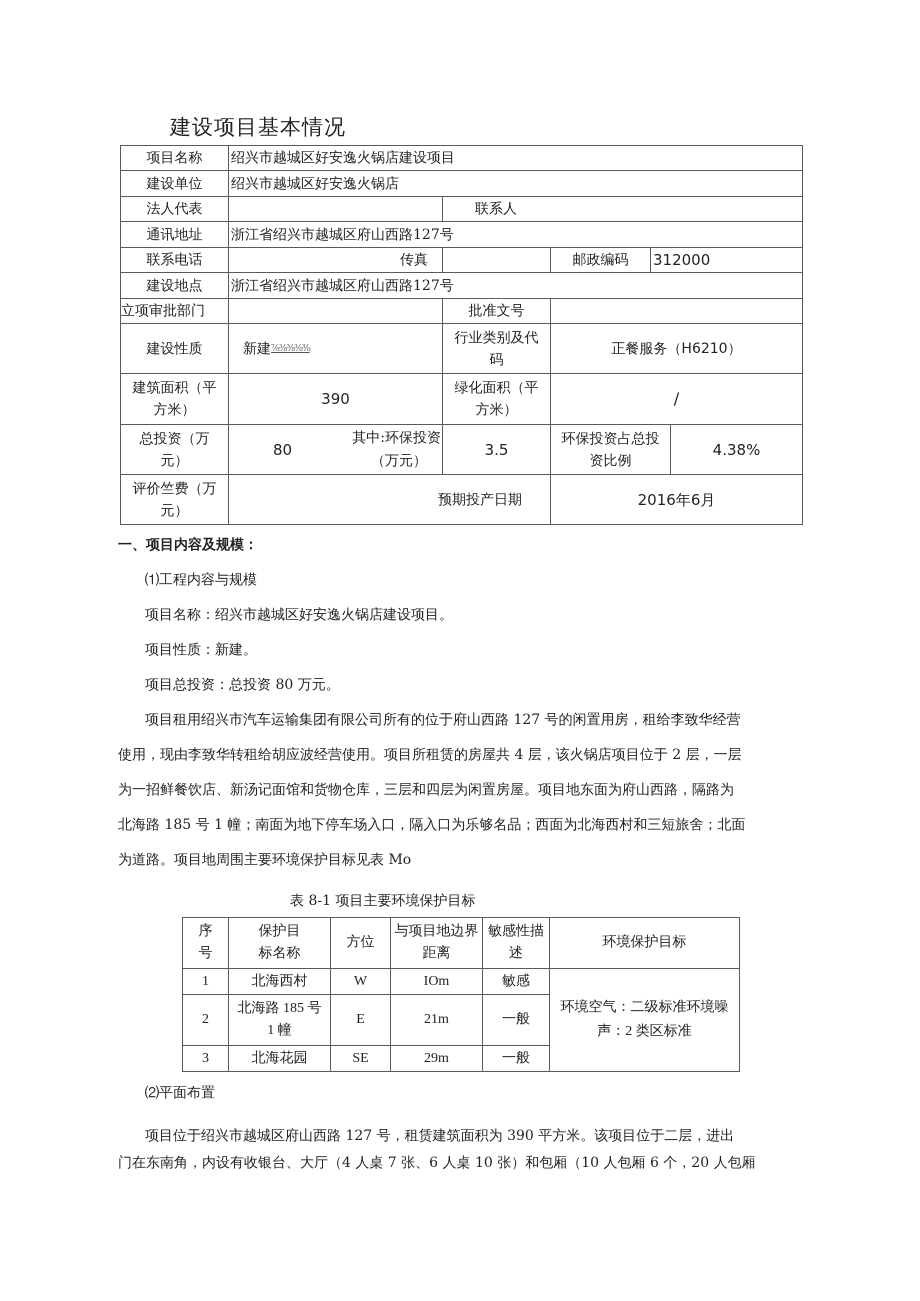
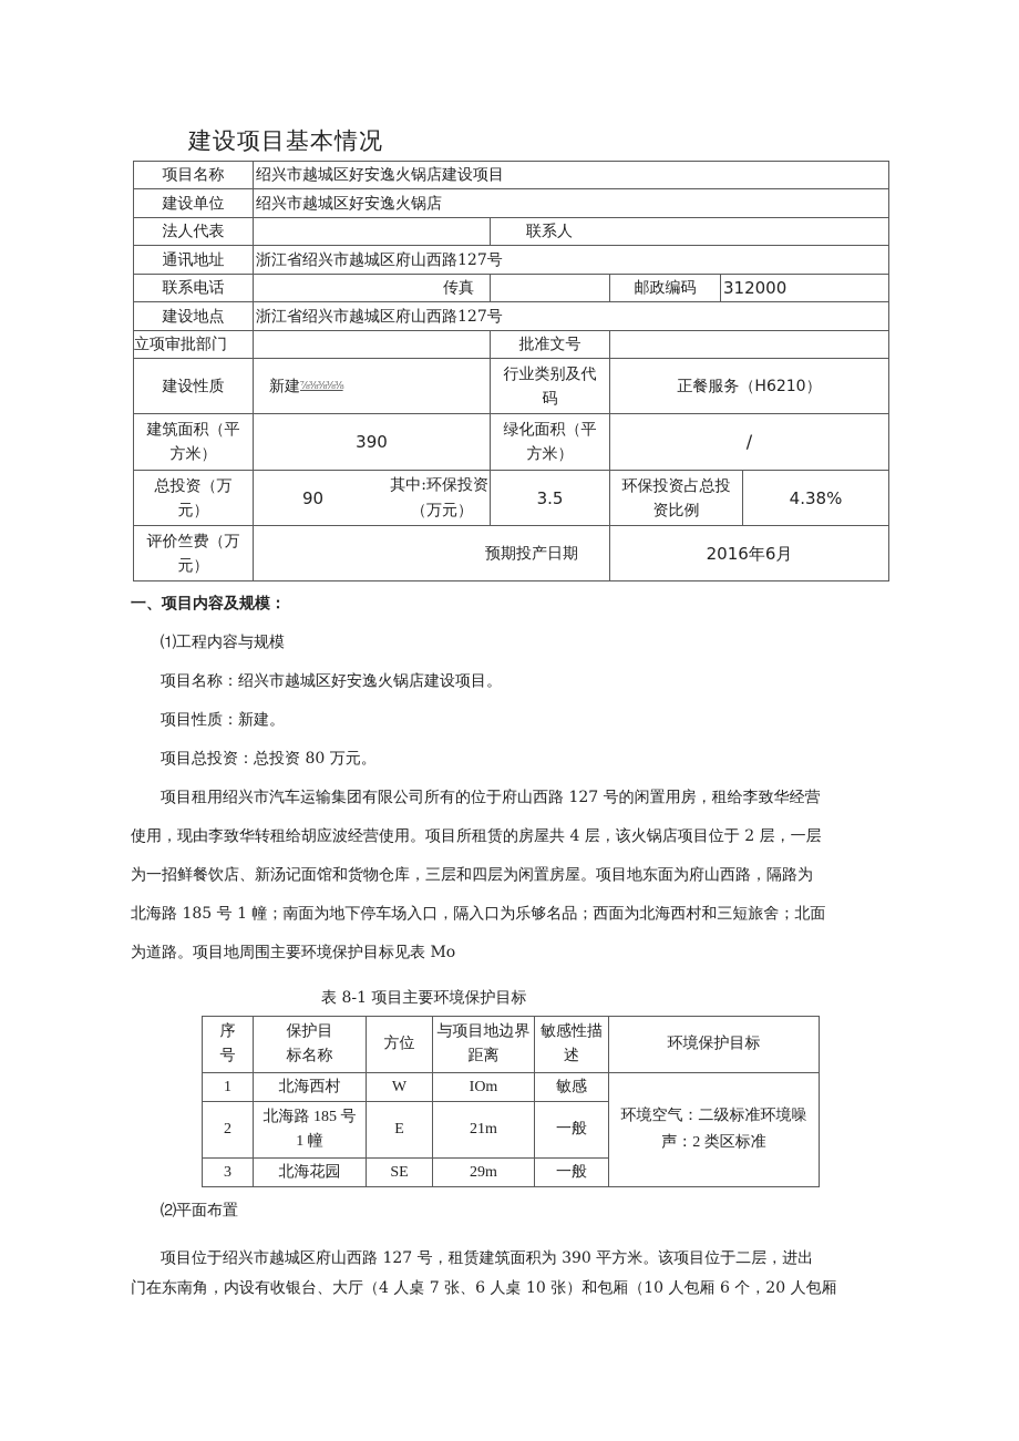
  建设项目基本情况
  项目名称
  绍兴市越城区好安逸火锅店建设项目
  建设单位
  绍兴市越城区好安逸火锅店
  法人代表
  联系人
  通讯地址
  浙江省绍兴市越城区府山西路127号
  联系电话
  传真
  邮政编码
  312000
  建设地点
  浙江省绍兴市越城区府山西路127号
  立项审批部门
  批准文号
  建设性质
  新建
  ⅞⅜⅜⅜⅜
  行业类别及代
  码
  正餐服务（H6210）
  建筑面积（平
  方米）
  390
  绿化面积（平
  方米）
  /
  总投资（万
  元）
- 80
+ 90
  其中:环保投资
  （万元）
  3.5
  环保投资占总投
  资比例
  4.38%
  评价竺费（万
  元）
  预期投产日期
  2016年6月
  一、项目内容及规模：
  ⑴工程内容与规模
  项目名称：绍兴市越城区好安逸火锅店建设项目。
  项目性质：新建。
  项目总投资：总投资 80 万元。
  项目租用绍兴市汽车运输集团有限公司所有的位于府山西路 127 号的闲置用房，租给李致华经营
  使用，现由李致华转租给胡应波经营使用。项目所租赁的房屋共 4 层，该火锅店项目位于 2 层，一层
  为一招鲜餐饮店、新汤记面馆和货物仓库，三层和四层为闲置房屋。项目地东面为府山西路，隔路为
  北海路 185 号 1 幢；南面为地下停车场入口，隔入口为乐够名品；西面为北海西村和三短旅舍；北面
  为道路。项目地周围主要环境保护目标见表 Mo
  表 8-1 项目主要环境保护目标
  序
  号
  保护目
  标名称
  方位
  与项目地边界
  距离
  敏感性描
  述
  环境保护目标
  1
  北海西村
  W
  IOm
  敏感
  2
  北海路 185 号
  1 幢
  E
  21m
  一般
  3
  北海花园
  SE
  29m
  一般
  环境空气：二级标准环境噪
  声：2 类区标准
  ⑵平面布置
  项目位于绍兴市越城区府山西路 127 号，租赁建筑面积为 390 平方米。该项目位于二层，进出
  门在东南角，内设有收银台、大厅（4 人桌 7 张、6 人桌 10 张）和包厢（10 人包厢 6 个，20 人包厢
